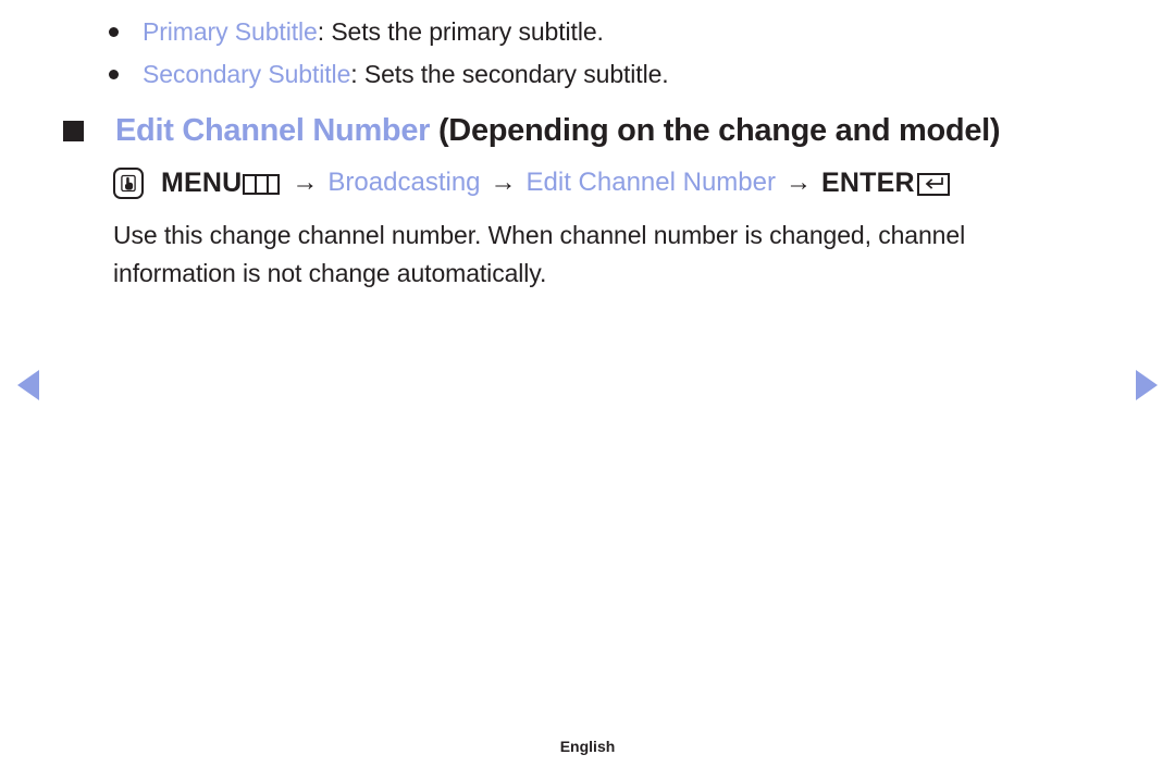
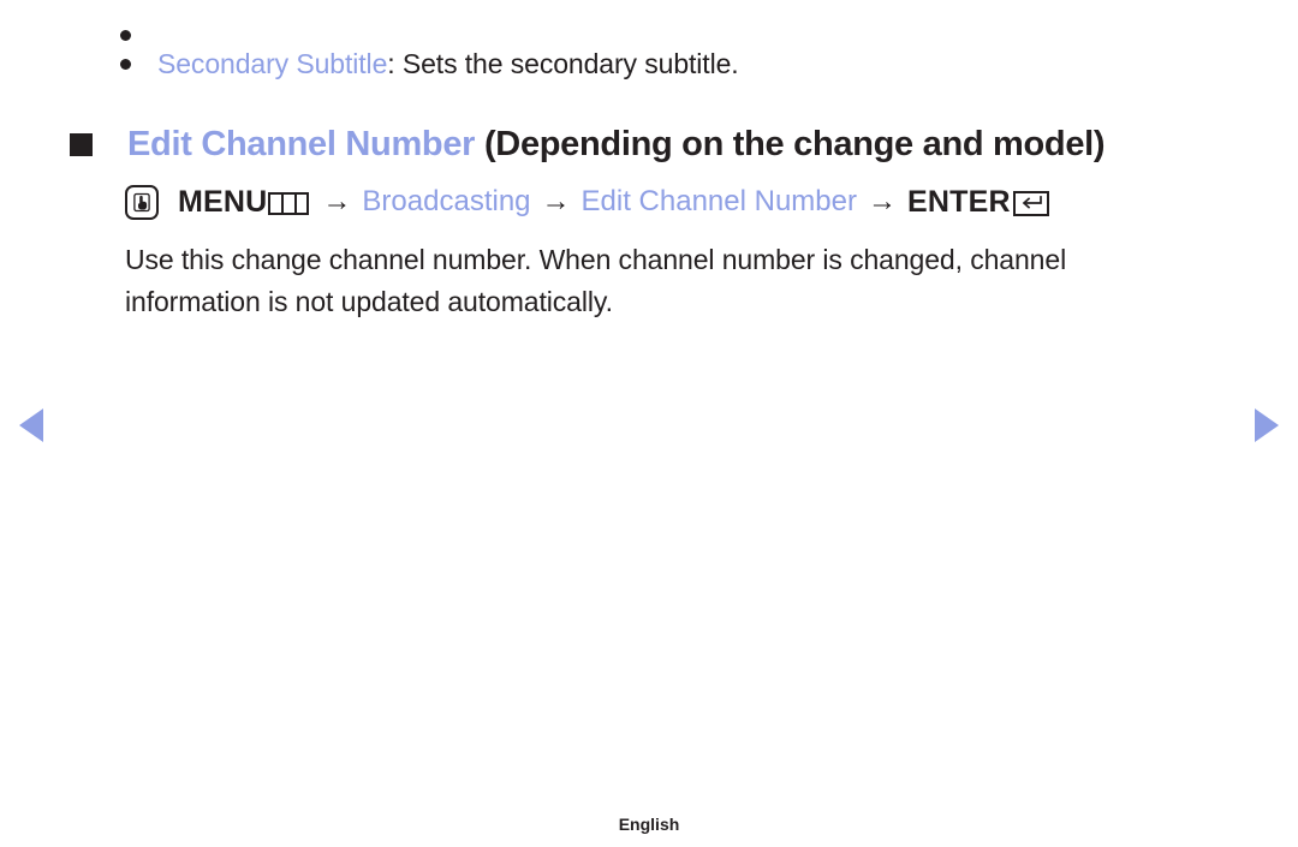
- Primary Subtitle: Sets the primary subtitle.
  Secondary Subtitle: Sets the secondary subtitle.
  Edit Channel Number (Depending on the change and model)
  MENU
  →
  Broadcasting
  →
  Edit Channel Number
  →
  ENTER
- Use this change channel number. When channel number is changed, channel information is not change automatically.
+ Use this change channel number. When channel number is changed, channel information is not updated automatically.
  English
